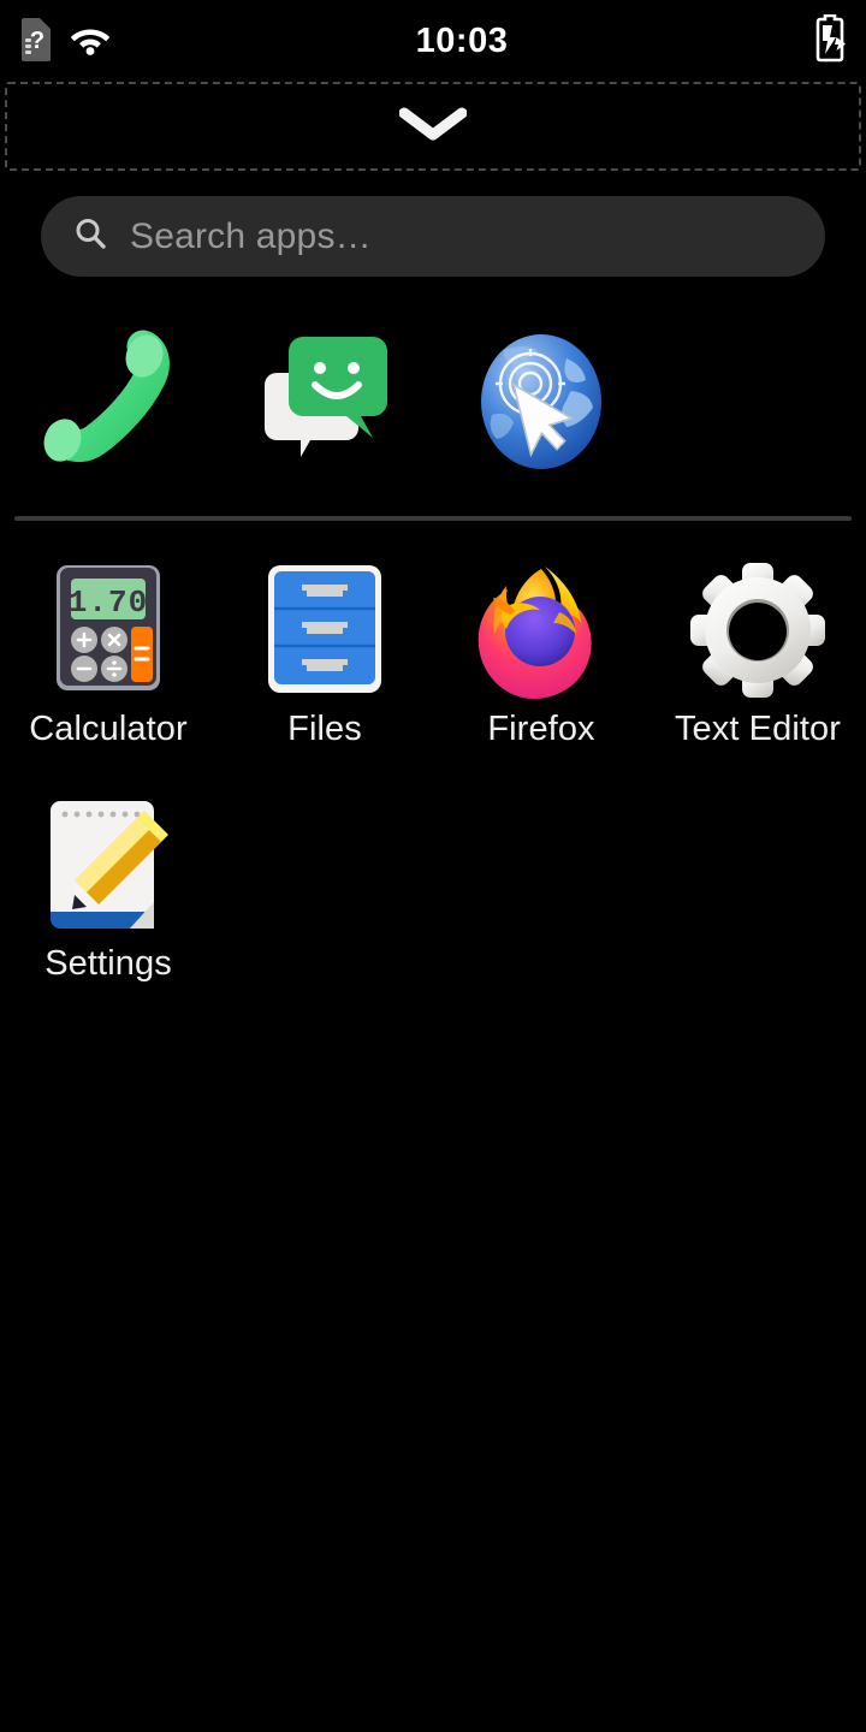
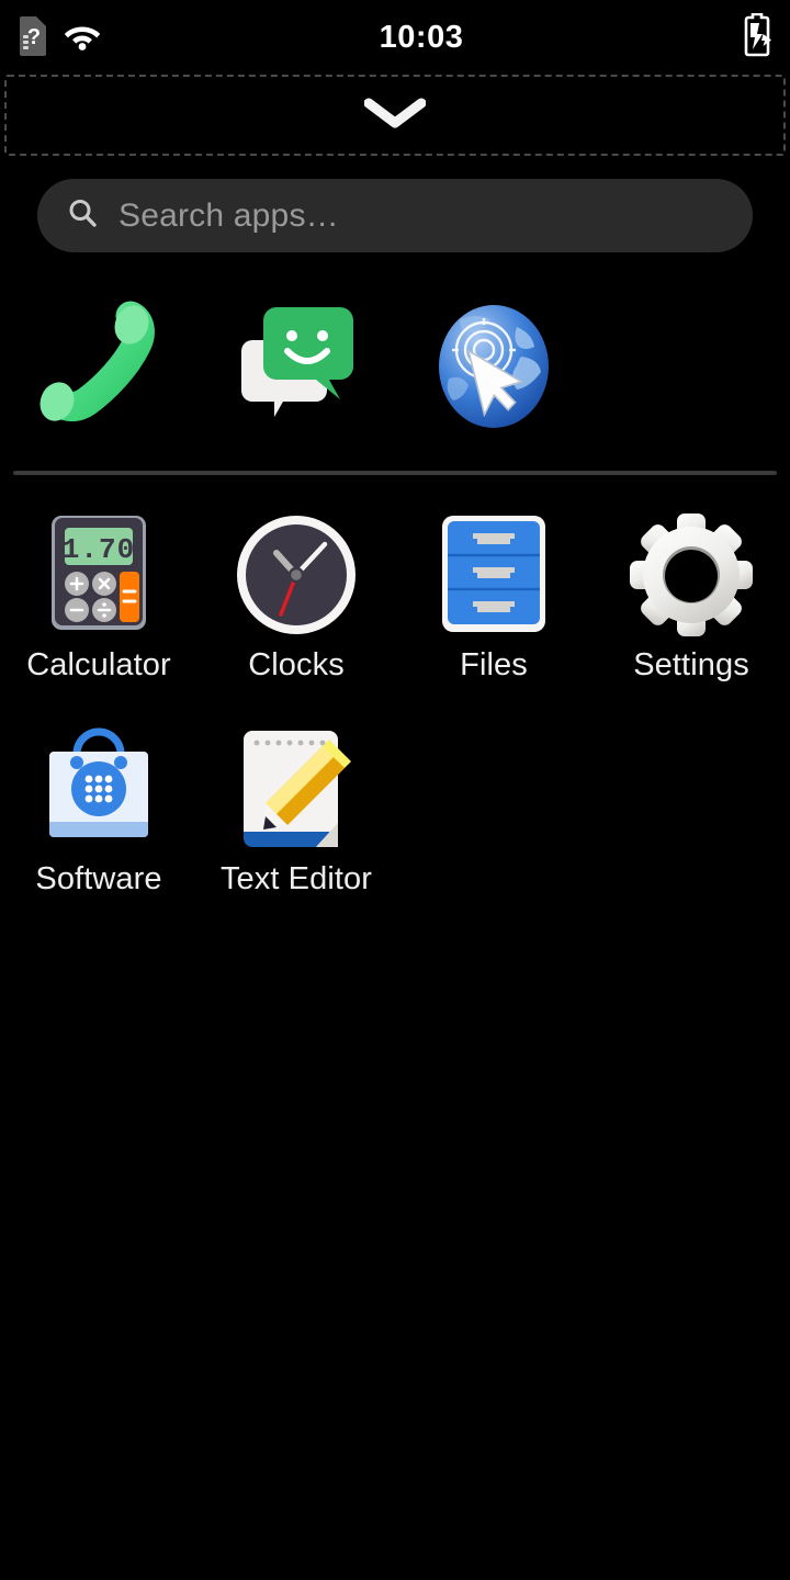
  ?
  10:03
  Search apps…
  1.70
  Calculator
+ Clocks
  Files
- Firefox
- Text Editor
+ Settings
+ Software
- Settings
+ Text Editor
